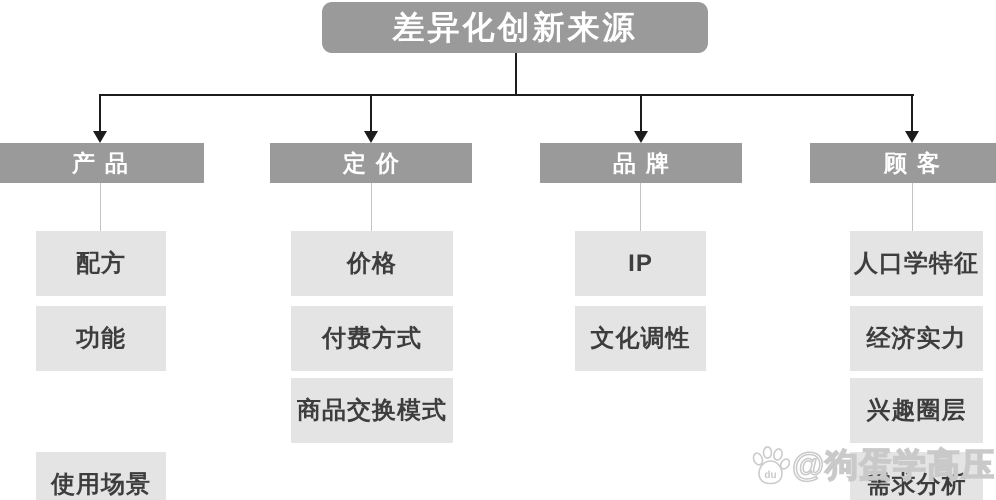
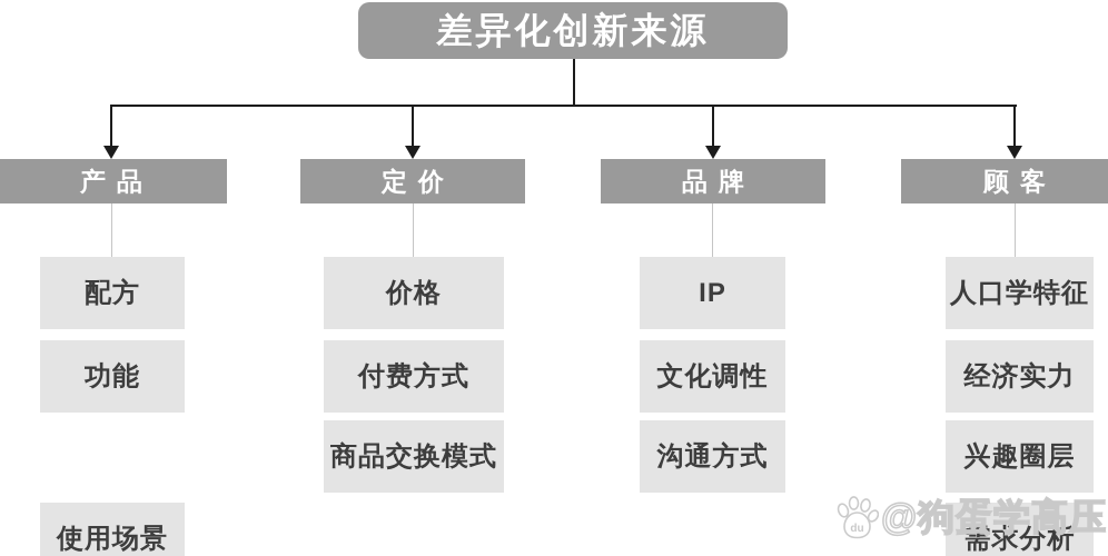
  差异化创新来源
  产品
  定价
  品牌
  顾客
  配方
  功能
  使用场景
  价格
  付费方式
  商品交换模式
  IP
  文化调性
+ 沟通方式
  人口学特征
  经济实力
  兴趣圈层
  需求分析
  du
  @狗蛋学高压
